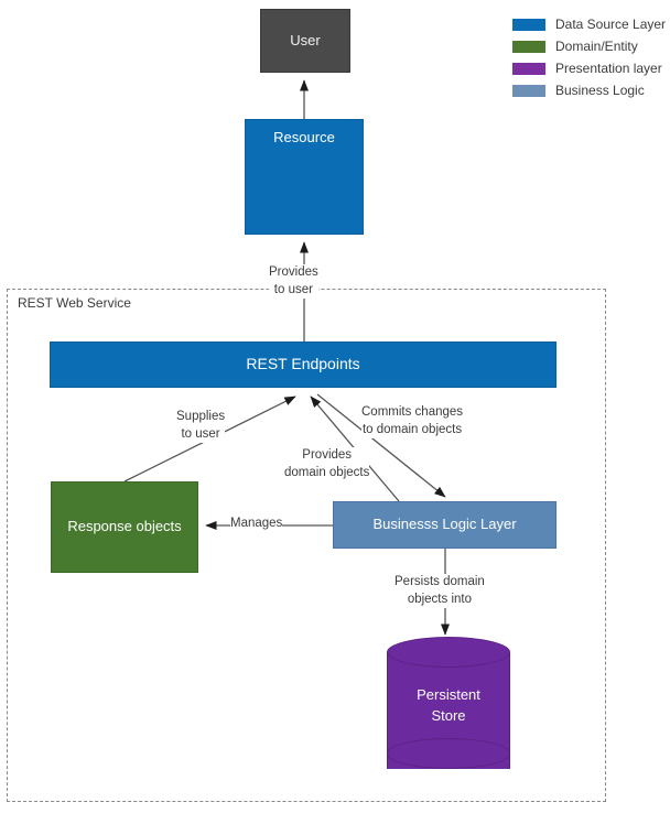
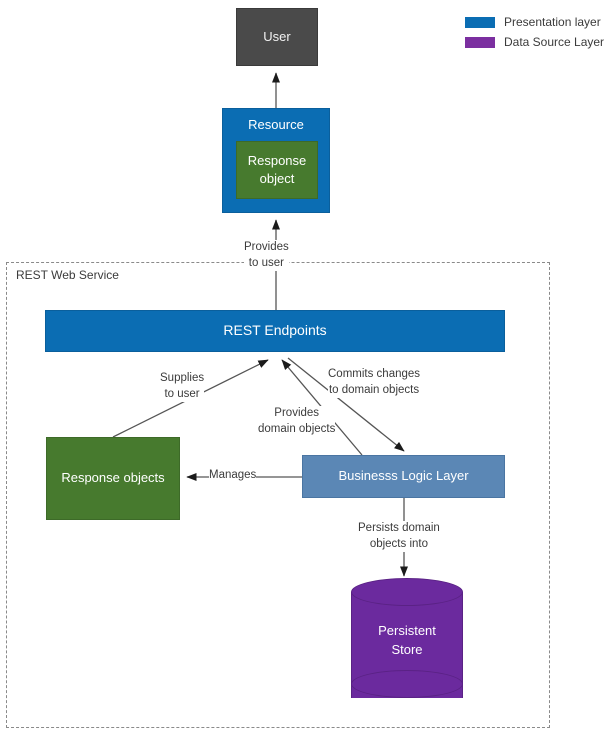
  REST Web Service
  User
  Resource
+ Response
+ object
  REST Endpoints
  Response objects
  Businesss Logic Layer
  Persistent
  Store
  Provides
  to user
  Supplies
  to user
  Commits changes
  to domain objects
  Provides
  domain objects
  Manages
  Persists domain
  objects into
- Data Source Layer
+ Presentation layer
- Domain/Entity
- Presentation layer
+ Data Source Layer
- Business Logic
